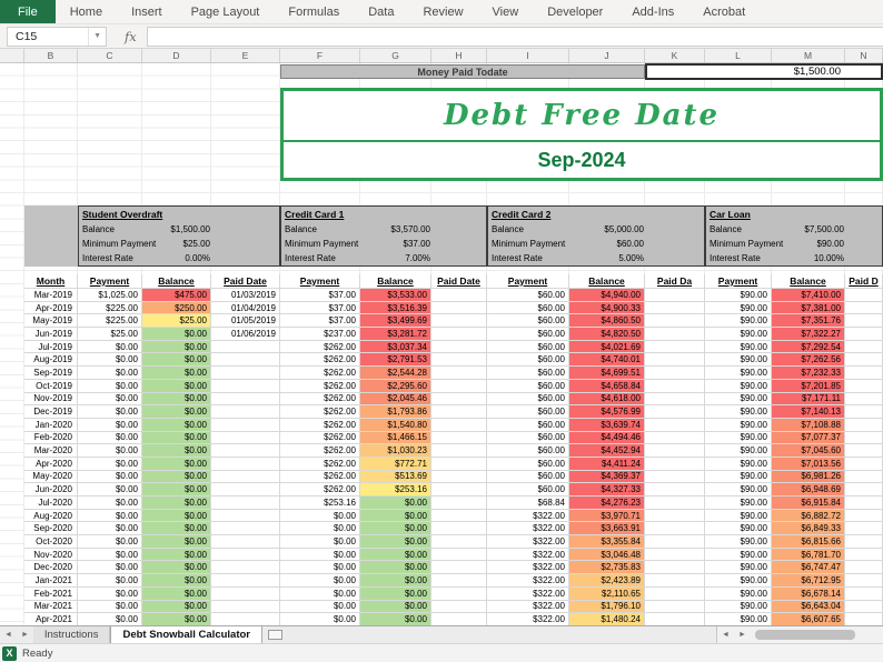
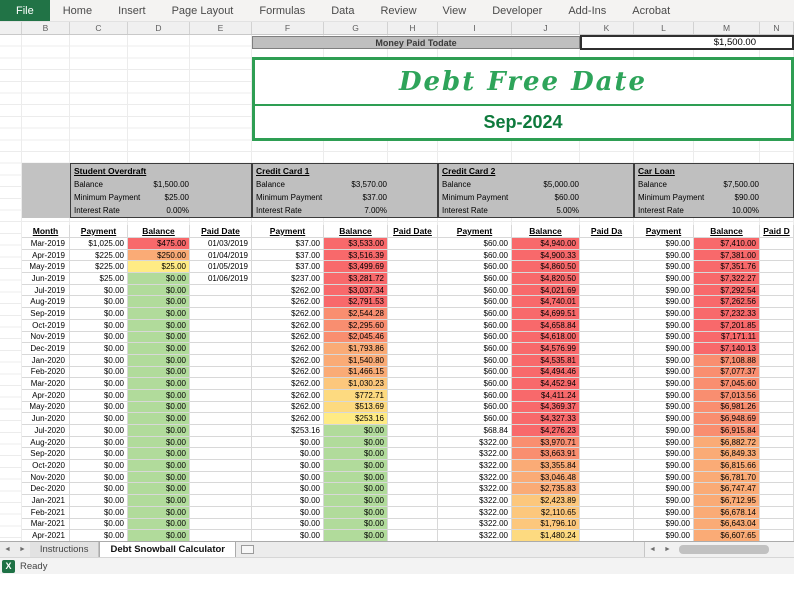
  File
  Home
  Insert
  Page Layout
  Formulas
  Data
  Review
  View
  Developer
  Add-Ins
  Acrobat
- C15
- fx
  B
  C
  D
  E
  F
  G
  H
  I
  J
  K
  L
  M
  N
  Money Paid Todate
  $1,500.00
  Debt Free Date
  Sep-2024
  Student Overdraft
  Balance
  $1,500.00
  Minimum Payment
  $25.00
  Interest Rate
  0.00%
  Credit Card 1
  Balance
  $3,570.00
  Minimum Payment
  $37.00
  Interest Rate
  7.00%
  Credit Card 2
  Balance
  $5,000.00
  Minimum Payment
  $60.00
  Interest Rate
  5.00%
  Car Loan
  Balance
  $7,500.00
  Minimum Payment
  $90.00
  Interest Rate
  10.00%
  Month
  Payment
  Balance
  Paid Date
  Payment
  Balance
  Paid Date
  Payment
  Balance
  Paid Da
  Payment
  Balance
  Paid D
  Mar-2019
  $1,025.00
  $475.00
  01/03/2019
  $37.00
  $3,533.00
  $60.00
  $4,940.00
  $90.00
  $7,410.00
  Apr-2019
  $225.00
  $250.00
  01/04/2019
  $37.00
  $3,516.39
  $60.00
  $4,900.33
  $90.00
  $7,381.00
  May-2019
  $225.00
  $25.00
  01/05/2019
  $37.00
  $3,499.69
  $60.00
  $4,860.50
  $90.00
  $7,351.76
  Jun-2019
  $25.00
  $0.00
  01/06/2019
  $237.00
  $3,281.72
  $60.00
  $4,820.50
  $90.00
  $7,322.27
  Jul-2019
  $0.00
  $0.00
  $262.00
  $3,037.34
  $60.00
  $4,021.69
  $90.00
  $7,292.54
  Aug-2019
  $0.00
  $0.00
  $262.00
  $2,791.53
  $60.00
  $4,740.01
  $90.00
  $7,262.56
  Sep-2019
  $0.00
  $0.00
  $262.00
  $2,544.28
  $60.00
  $4,699.51
  $90.00
  $7,232.33
  Oct-2019
  $0.00
  $0.00
  $262.00
  $2,295.60
  $60.00
  $4,658.84
  $90.00
  $7,201.85
  Nov-2019
  $0.00
  $0.00
  $262.00
  $2,045.46
  $60.00
  $4,618.00
  $90.00
  $7,171.11
  Dec-2019
  $0.00
  $0.00
  $262.00
  $1,793.86
  $60.00
  $4,576.99
  $90.00
  $7,140.13
  Jan-2020
  $0.00
  $0.00
  $262.00
  $1,540.80
  $60.00
- $3,639.74
+ $4,535.81
  $90.00
  $7,108.88
  Feb-2020
  $0.00
  $0.00
  $262.00
  $1,466.15
  $60.00
  $4,494.46
  $90.00
  $7,077.37
  Mar-2020
  $0.00
  $0.00
  $262.00
  $1,030.23
  $60.00
  $4,452.94
  $90.00
  $7,045.60
  Apr-2020
  $0.00
  $0.00
  $262.00
  $772.71
  $60.00
  $4,411.24
  $90.00
  $7,013.56
  May-2020
  $0.00
  $0.00
  $262.00
  $513.69
  $60.00
  $4,369.37
  $90.00
  $6,981.26
  Jun-2020
  $0.00
  $0.00
  $262.00
  $253.16
  $60.00
  $4,327.33
  $90.00
  $6,948.69
  Jul-2020
  $0.00
  $0.00
  $253.16
  $0.00
  $68.84
  $4,276.23
  $90.00
  $6,915.84
  Aug-2020
  $0.00
  $0.00
  $0.00
  $0.00
  $322.00
  $3,970.71
  $90.00
  $6,882.72
  Sep-2020
  $0.00
  $0.00
  $0.00
  $0.00
  $322.00
  $3,663.91
  $90.00
  $6,849.33
  Oct-2020
  $0.00
  $0.00
  $0.00
  $0.00
  $322.00
  $3,355.84
  $90.00
  $6,815.66
  Nov-2020
  $0.00
  $0.00
  $0.00
  $0.00
  $322.00
  $3,046.48
  $90.00
  $6,781.70
  Dec-2020
  $0.00
  $0.00
  $0.00
  $0.00
  $322.00
  $2,735.83
  $90.00
  $6,747.47
  Jan-2021
  $0.00
  $0.00
  $0.00
  $0.00
  $322.00
  $2,423.89
  $90.00
  $6,712.95
  Feb-2021
  $0.00
  $0.00
  $0.00
  $0.00
  $322.00
  $2,110.65
  $90.00
  $6,678.14
  Mar-2021
  $0.00
  $0.00
  $0.00
  $0.00
  $322.00
  $1,796.10
  $90.00
  $6,643.04
  Apr-2021
  $0.00
  $0.00
  $0.00
  $0.00
  $322.00
  $1,480.24
  $90.00
  $6,607.65
  Instructions
  Debt Snowball Calculator
  X
  Ready
